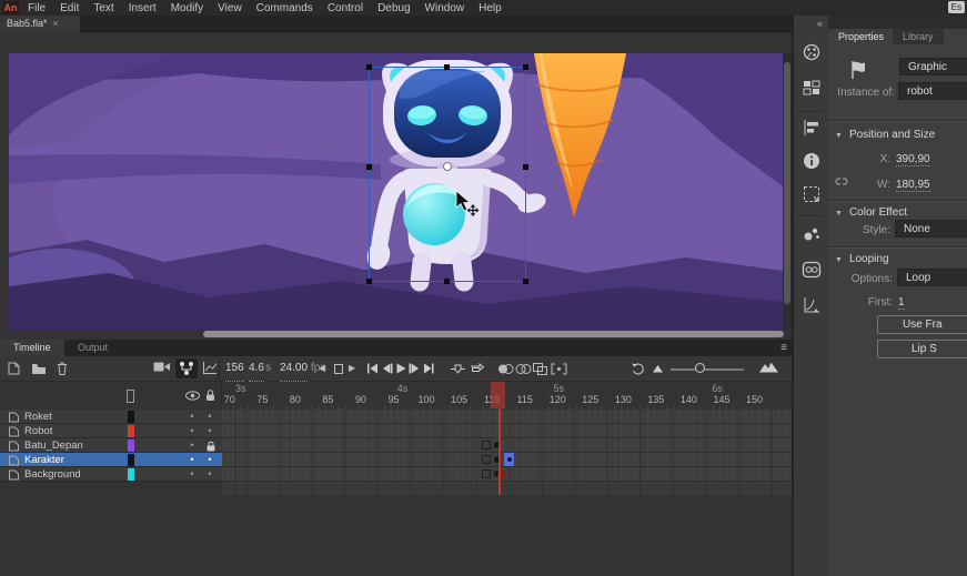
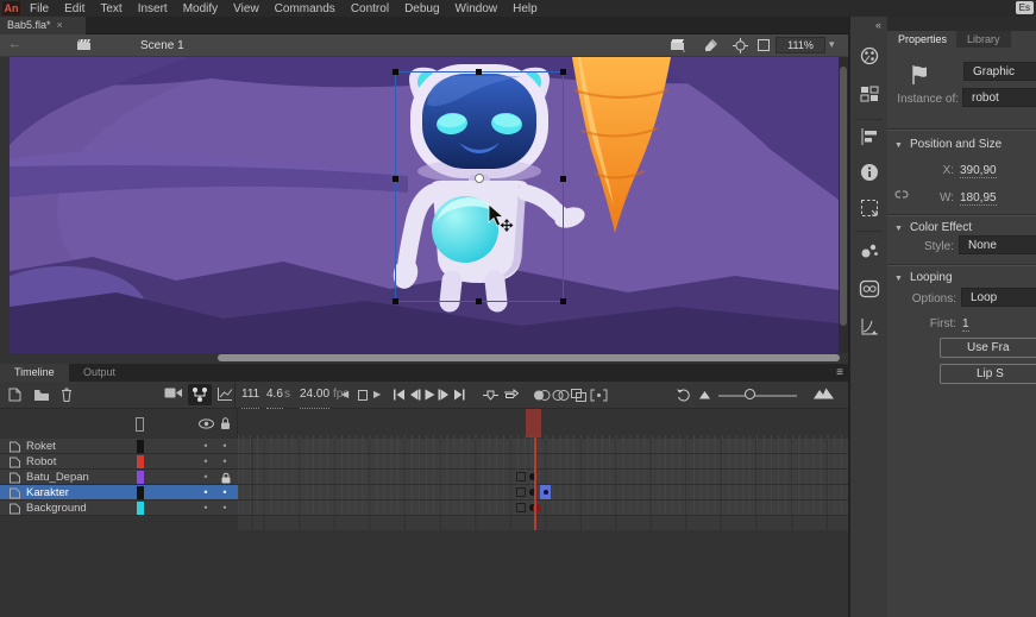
  An
  File
  Edit
  Text
  Insert
  Modify
  View
  Commands
  Control
  Debug
  Window
  Help
  Es
  Bab5.fla* ×
+ ←
+ Scene 1
+ 111%
+ ▾
  Timeline
  Output
  ≡
- 156
+ 111
  4.6
  s
  24.00
  fps
  ◀
  ▶
- 3s
- 70
- 75
- 80
- 85
- 90
- 4s
- 95
- 100
- 105
- 110
- 115
- 5s
- 120
- 125
- 130
- 135
- 140
- 6s
- 145
- 150
  Roket
  •
  •
  Robot
  •
  •
  Batu_Depan
  •
  Karakter
  •
  •
  Background
  •
  •
  «
  Properties
  Library
  Graphic
  Instance of:
  robot
  Position and Size
  X:
  390,90
  W:
  180,95
  Color Effect
  Style:
  None
  Looping
  Options:
  Loop
  First:
  1
  Use Fra
  Lip S
